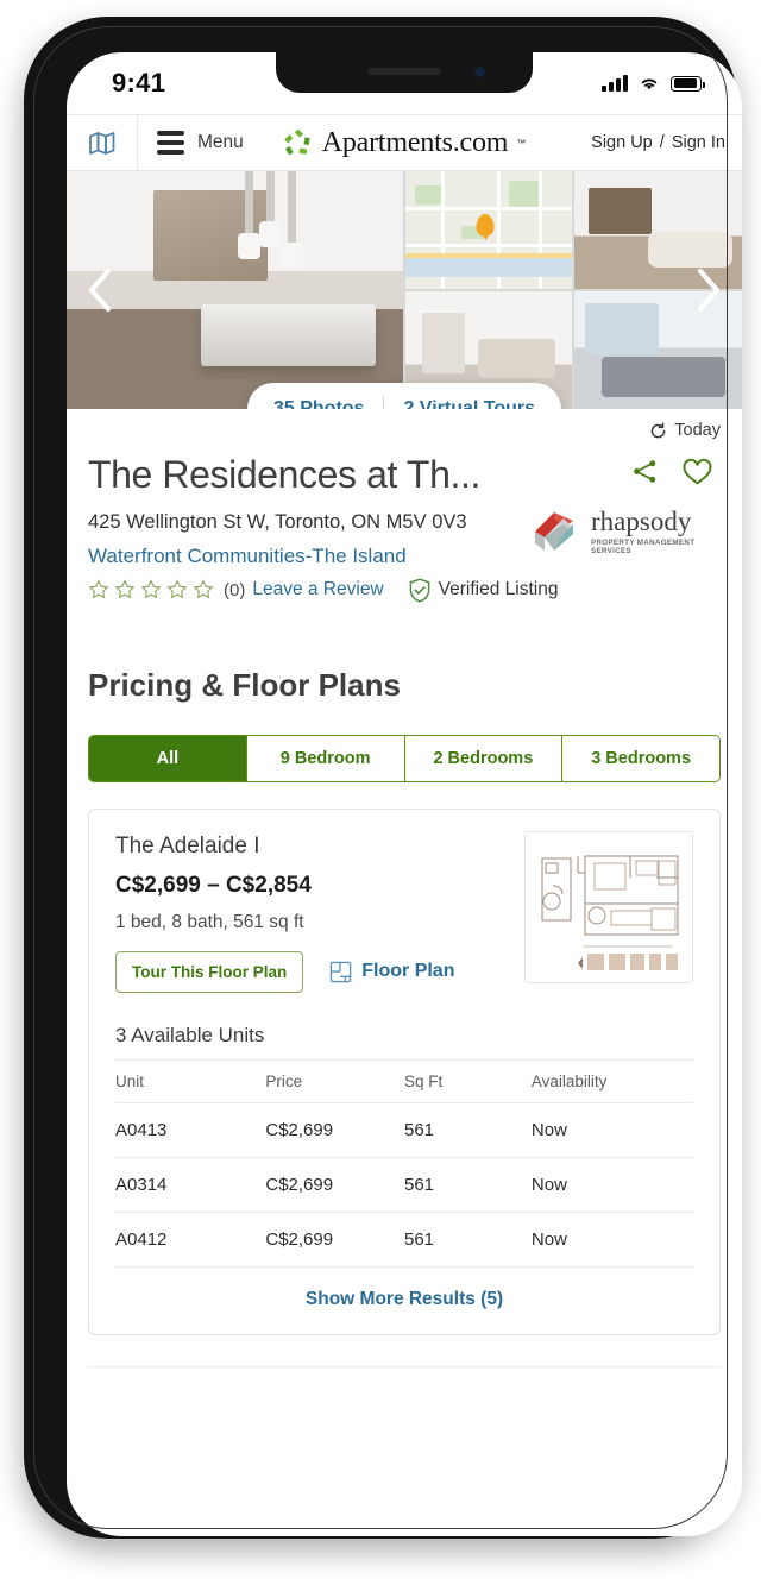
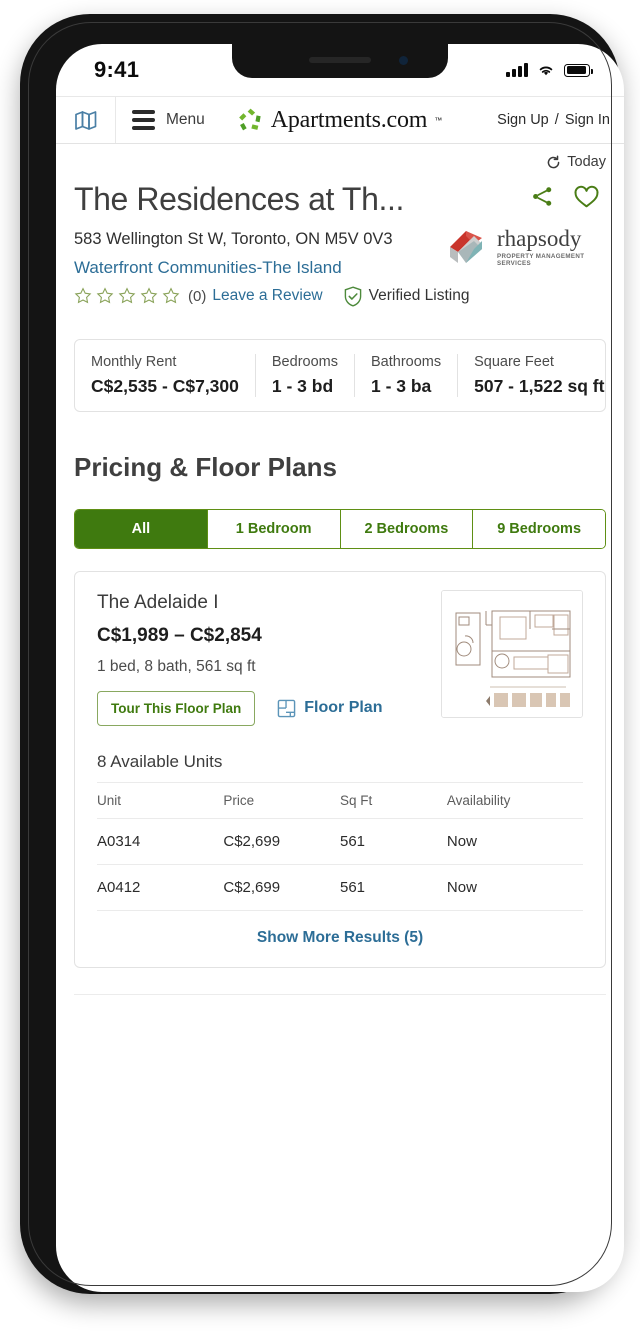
  9:41
  Menu
  Apartments.com
  ™
  Sign Up / Sign In
- 35 Photos
- 2 Virtual Tours
  The Residences at Th...
- 425 Wellington St W, Toronto, ON M5V 0V3
+ 583 Wellington St W, Toronto, ON M5V 0V3
  Waterfront Communities-The Island
  (0)
  Leave a Review
  Verified Listing
  Today
  rhapsody
+ Monthly Rent
+ C$2,535 - C$7,300
+ Bedrooms
+ 1 - 3 bd
+ Bathrooms
+ 1 - 3 ba
+ Square Feet
+ 507 - 1,522 sq ft
  Pricing & Floor Plans
  All
- 9 Bedroom
+ 1 Bedroom
  2 Bedrooms
- 3 Bedrooms
+ 9 Bedrooms
  The Adelaide I
- C$2,699 – C$2,854
+ C$1,989 – C$2,854
  1 bed, 8 bath, 561 sq ft
  Tour This Floor Plan
  Floor Plan
- 3 Available Units
+ 8 Available Units
  Unit	Price	Sq Ft	Availability
- A0413	C$2,699	561	Now
  A0314	C$2,699	561	Now
  A0412	C$2,699	561	Now
  Show More Results (5)
